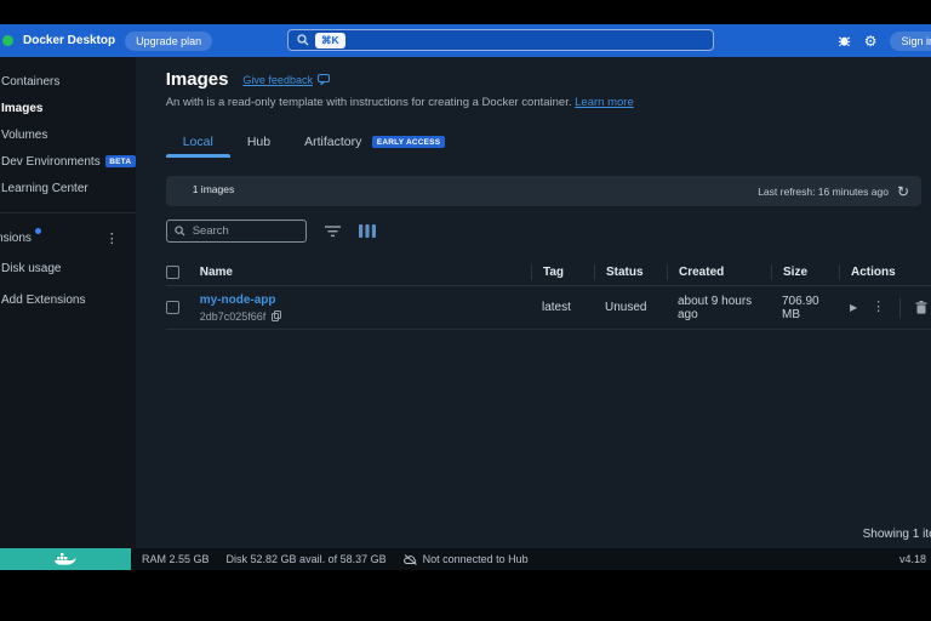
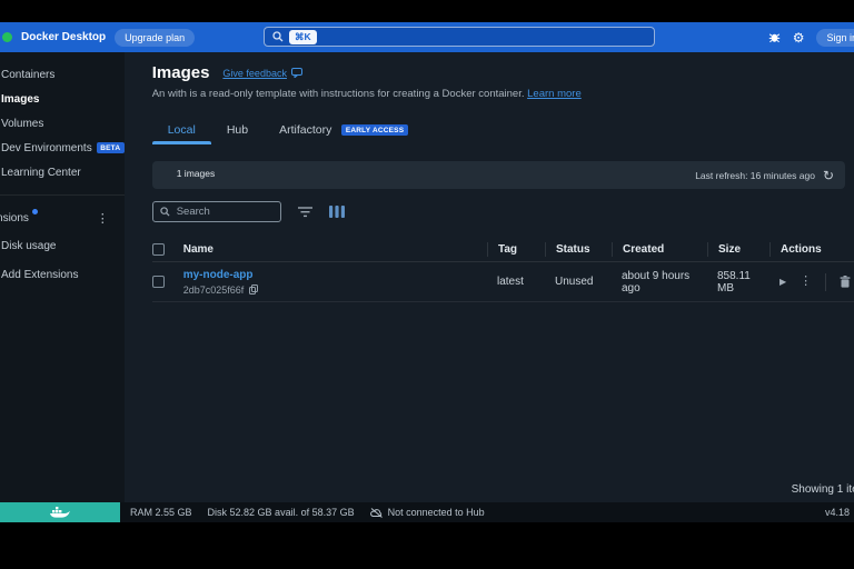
  Docker Desktop
  Upgrade plan
  ⌘K
  ⚙
  Sign i
  Containers
  Images
  Volumes
  Dev Environments
  Learning Center
  ⋮
  Disk usage
  Add Extensions
  Images
  Give feedback
  An with is a read-only template with instructions for creating a Docker container. Learn more
  Local
  Hub
  Artifactory
  1 images
  Last refresh: 16 minutes ago
  ↻
  Search
  Name
  Tag
  Status
  Created
  Size
  Actions
  my-node-app
  2db7c025f66f
  latest
  Unused
  about 9 hours ago
- 706.90 MB
+ 858.11 MB
  ▶
  ⋮
  Showing 1 it
  RAM 2.55 GB
  Disk 52.82 GB avail. of 58.37 GB
  Not connected to Hub
  v4.18
